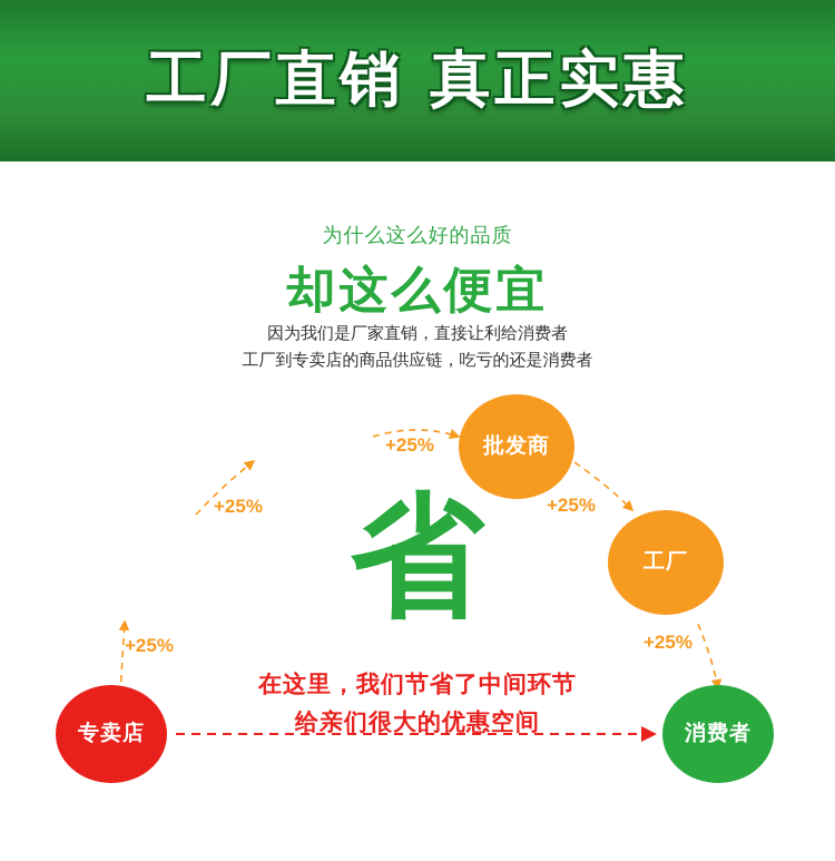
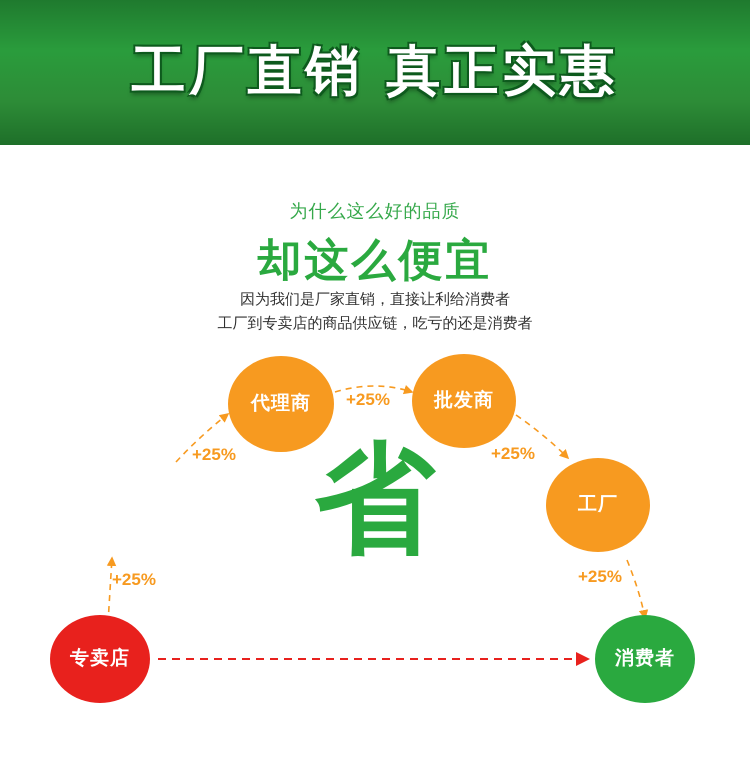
  工厂直销 真正实惠
  为什么这么好的品质
  却这么便宜
  因为我们是厂家直销，直接让利给消费者
  工厂到专卖店的商品供应链，吃亏的还是消费者
  省
  专卖店
+ 代理商
  批发商
  工厂
  消费者
  +25%
  +25%
  +25%
  +25%
  +25%
- 在这里，我们节省了中间环节
- 给亲们很大的优惠空间
